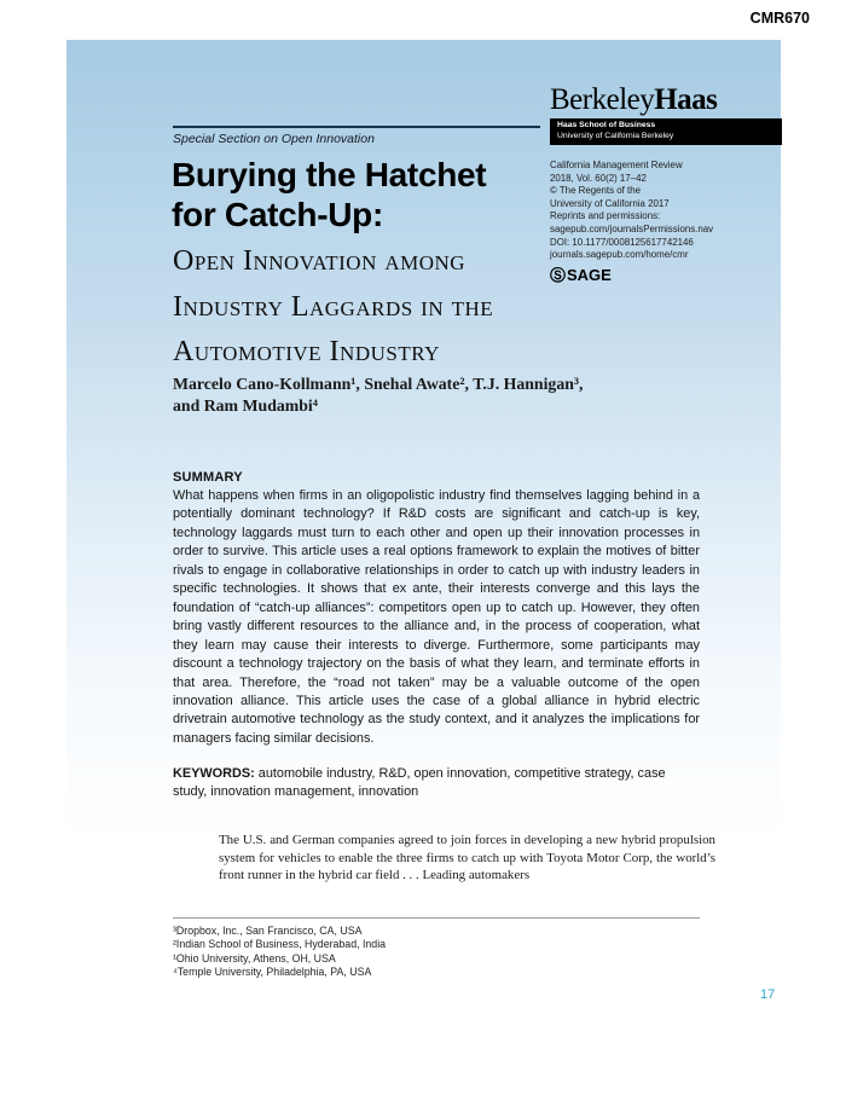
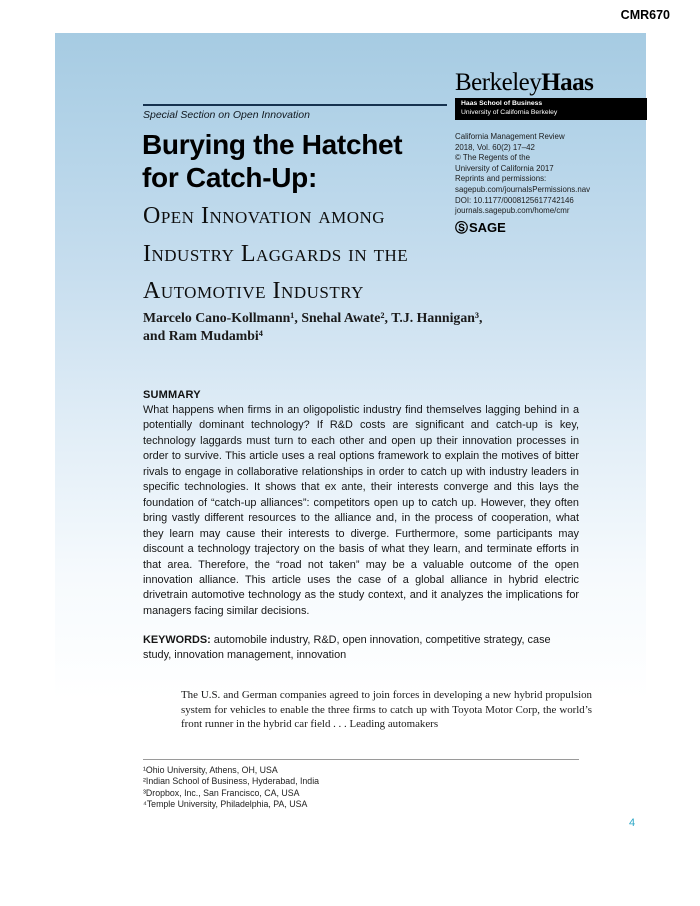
  CMR670
  BerkeleyHaas
  Special Section on Open Innovation
  Burying the Hatchet
  for Catch-Up:
  Open Innovation among
  Industry Laggards in the
  Automotive Industry
  California Management Review
  2018, Vol. 60(2) 17–42
  © The Regents of the
  University of California 2017
  Reprints and permissions:
  sagepub.com/journalsPermissions.nav
  DOI: 10.1177/0008125617742146
  journals.sagepub.com/home/cmr
  Ⓢ
  SAGE
  Marcelo Cano-Kollmann¹, Snehal Awate², T.J. Hannigan³,
  and Ram Mudambi⁴
  SUMMARY
  What happens when firms in an oligopolistic industry find themselves lagging behind in a potentially dominant technology? If R&D costs are significant and catch-up is key, technology laggards must turn to each other and open up their innovation processes in order to survive. This article uses a real options framework to explain the motives of bitter rivals to engage in collaborative relationships in order to catch up with industry leaders in specific technologies. It shows that ex ante, their interests converge and this lays the foundation of “catch-up alliances”: competitors open up to catch up. However, they often bring vastly different resources to the alliance and, in the process of cooperation, what they learn may cause their interests to diverge. Furthermore, some participants may discount a technology trajectory on the basis of what they learn, and terminate efforts in that area. Therefore, the “road not taken” may be a valuable outcome of the open innovation alliance. This article uses the case of a global alliance in hybrid electric drivetrain automotive technology as the study context, and it analyzes the implications for managers facing similar decisions.
  KEYWORDS: automobile industry, R&D, open innovation, competitive strategy, case study, innovation management, innovation
  The U.S. and German companies agreed to join forces in developing a new hybrid propulsion system for vehicles to enable the three firms to catch up with Toyota Motor Corp, the world’s front runner in the hybrid car field . . . Leading automakers
- ³Dropbox, Inc., San Francisco, CA, USA
+ ¹Ohio University, Athens, OH, USA
  ²Indian School of Business, Hyderabad, India
- ¹Ohio University, Athens, OH, USA
+ ³Dropbox, Inc., San Francisco, CA, USA
  ⁴Temple University, Philadelphia, PA, USA
- 17
+ 4
